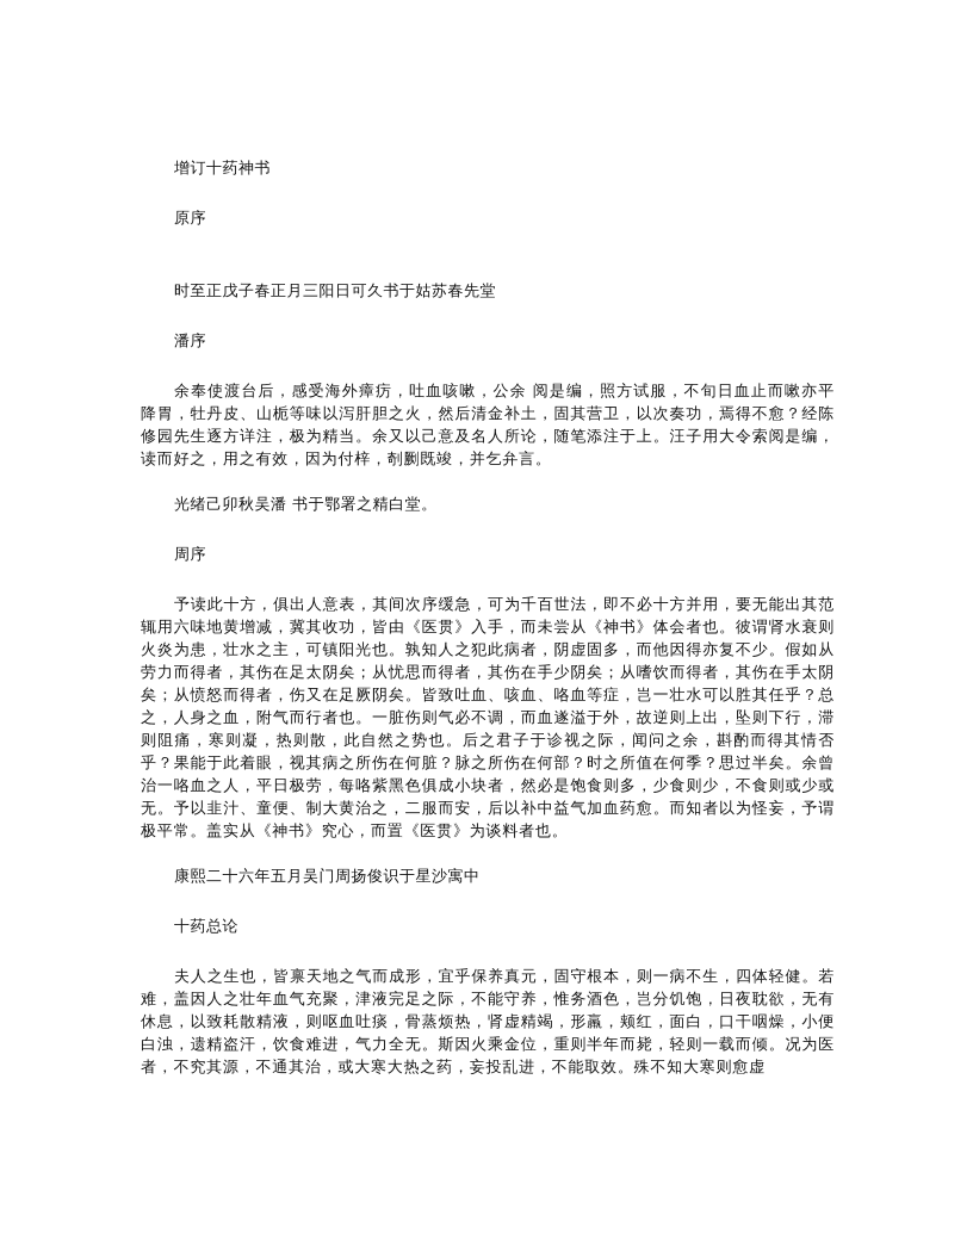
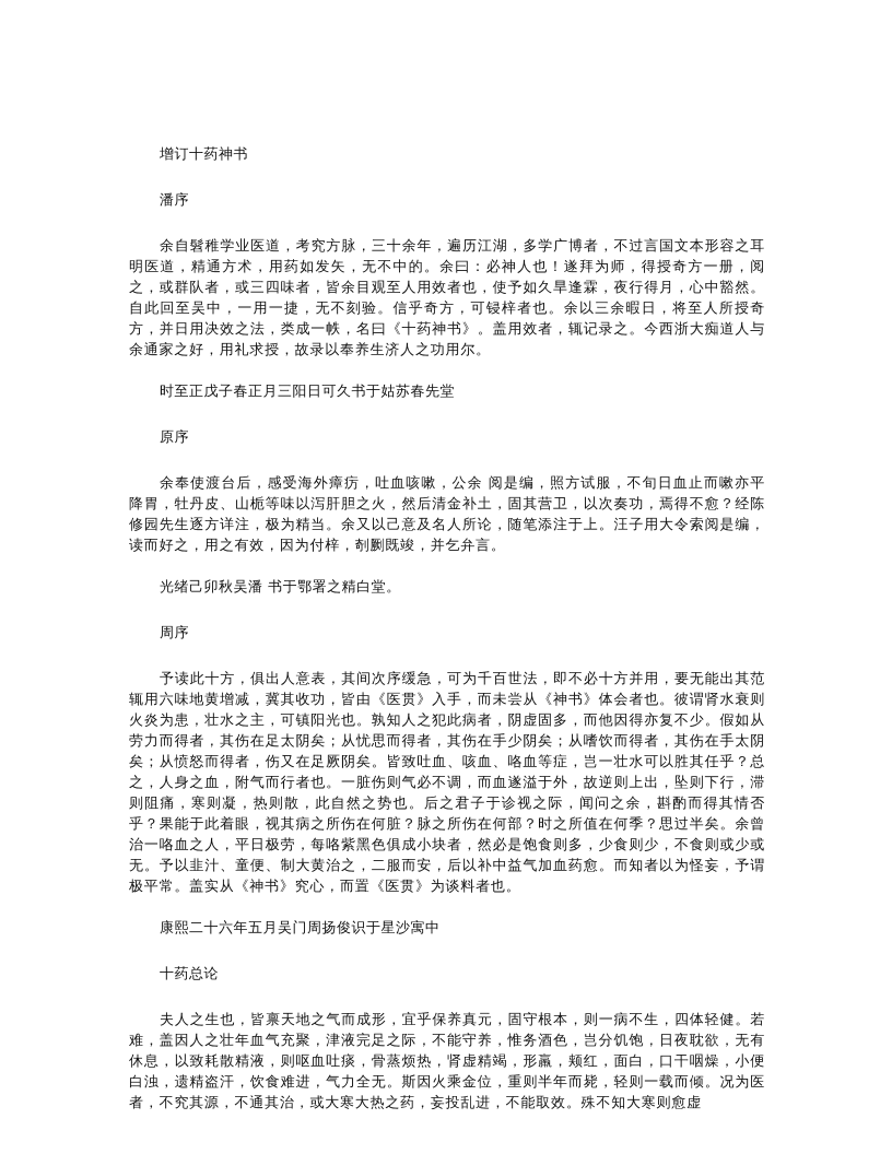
  增订十药神书
- 原序
+ 潘序
+ 余自髫稚学业医道，考究方脉，三十余年，遍历江湖，多学广博者，不过言国文本形容之耳明医道，精通方术，用药如发矢，无不中的。余曰：必神人也！遂拜为师，得授奇方一册，阅之，或群队者，或三四味者，皆余目观至人用效者也，使予如久旱逢霖，夜行得月，心中豁然。自此回至吴中，一用一捷，无不刻验。信乎奇方，可锓梓者也。余以三余暇日，将至人所授奇方，并日用决效之法，类成一帙，名曰《十药神书》。盖用效者，辄记录之。今西浙大痴道人与余通家之好，用礼求授，故录以奉养生济人之功用尔。
  时至正戊子春正月三阳日可久书于姑苏春先堂
- 潘序
+ 原序
  余奉使渡台后，感受海外瘴疠，吐血咳嗽，公余 阅是编，照方试服，不旬日血止而嗽亦平降胃，牡丹皮、山栀等味以泻肝胆之火，然后清金补土，固其营卫，以次奏功，焉得不愈？经陈修园先生逐方详注，极为精当。余又以己意及名人所论，随笔添注于上。汪子用大令索阅是编，读而好之，用之有效，因为付梓，剞劂既竣，并乞弁言。
  光绪己卯秋吴潘 书于鄂署之精白堂。
  周序
  予读此十方，俱出人意表，其间次序缓急，可为千百世法，即不必十方并用，要无能出其范辄用六味地黄增减，冀其收功，皆由《医贯》入手，而未尝从《神书》体会者也。彼谓肾水衰则火炎为患，壮水之主，可镇阳光也。孰知人之犯此病者，阴虚固多，而他因得亦复不少。假如从劳力而得者，其伤在足太阴矣；从忧思而得者，其伤在手少阴矣；从嗜饮而得者，其伤在手太阴矣；从愤怒而得者，伤又在足厥阴矣。皆致吐血、咳血、咯血等症，岂一壮水可以胜其任乎？总之，人身之血，附气而行者也。一脏伤则气必不调，而血遂溢于外，故逆则上出，坠则下行，滞则阻痛，寒则凝，热则散，此自然之势也。后之君子于诊视之际，闻问之余，斟酌而得其情否乎？果能于此着眼，视其病之所伤在何脏？脉之所伤在何部？时之所值在何季？思过半矣。余曾治一咯血之人，平日极劳，每咯紫黑色俱成小块者，然必是饱食则多，少食则少，不食则或少或无。予以韭汁、童便、制大黄治之，二服而安，后以补中益气加血药愈。而知者以为怪妄，予谓极平常。盖实从《神书》究心，而置《医贯》为谈料者也。
  康熙二十六年五月吴门周扬俊识于星沙寓中
  十药总论
  夫人之生也，皆禀天地之气而成形，宜乎保养真元，固守根本，则一病不生，四体轻健。若难，盖因人之壮年血气充聚，津液完足之际，不能守养，惟务酒色，岂分饥饱，日夜耽欲，无有休息，以致耗散精液，则呕血吐痰，骨蒸烦热，肾虚精竭，形羸，颊红，面白，口干咽燥，小便白浊，遗精盗汗，饮食难进，气力全无。斯因火乘金位，重则半年而毙，轻则一载而倾。况为医者，不究其源，不通其治，或大寒大热之药，妄投乱进，不能取效。殊不知大寒则愈虚
